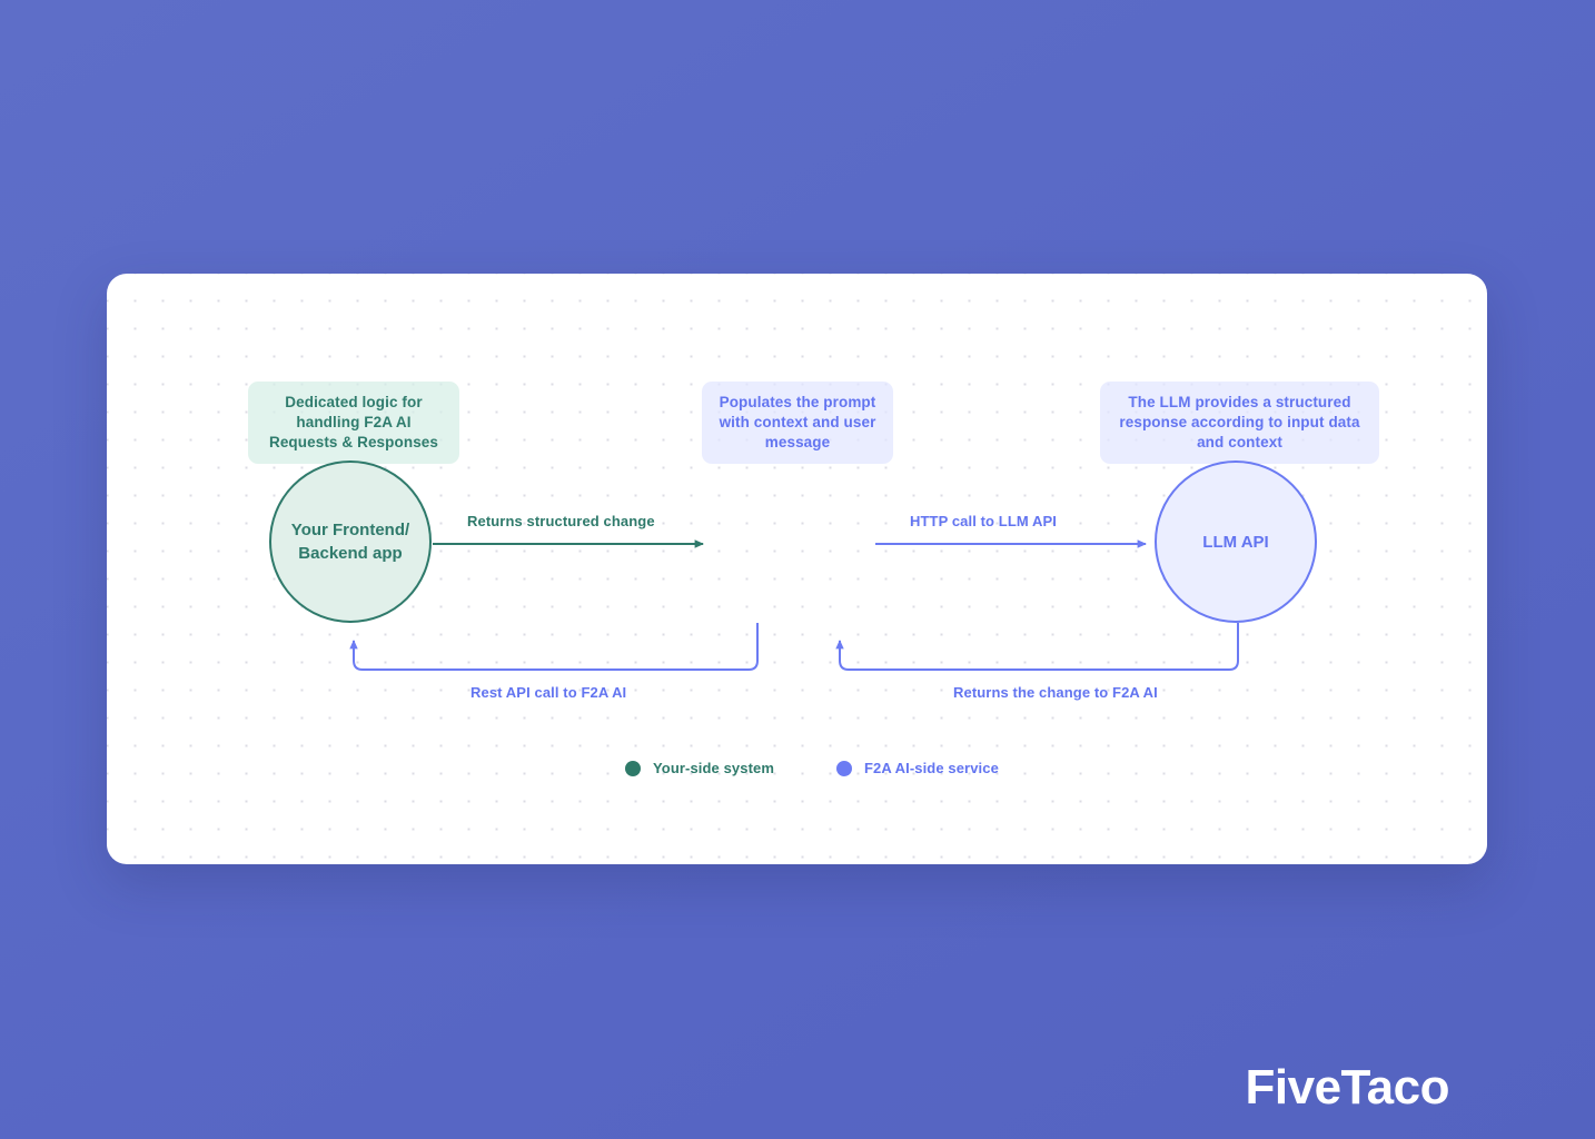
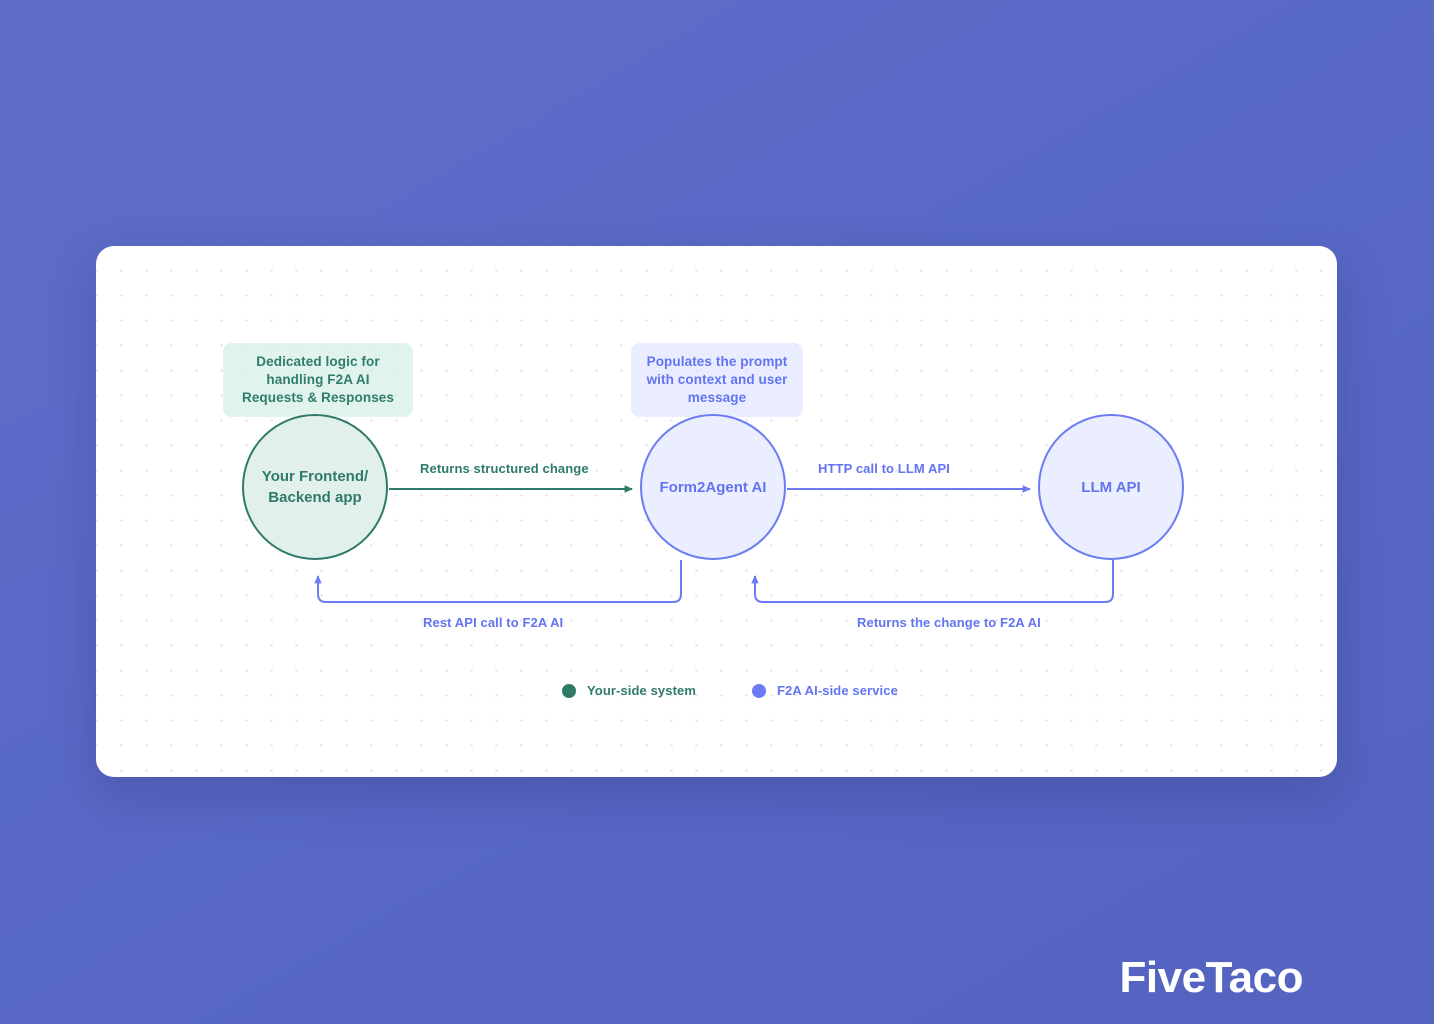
  Dedicated logic for handling F2A AI Requests & Responses
  Populates the prompt with context and user message
- The LLM provides a structured response according to input data and context
  Your Frontend/
  Backend app
+ Form2Agent AI
  LLM API
  Returns structured change
  HTTP call to LLM API
  Rest API call to F2A AI
  Returns the change to F2A AI
  Your-side system
  F2A AI-side service
  FiveTaco
